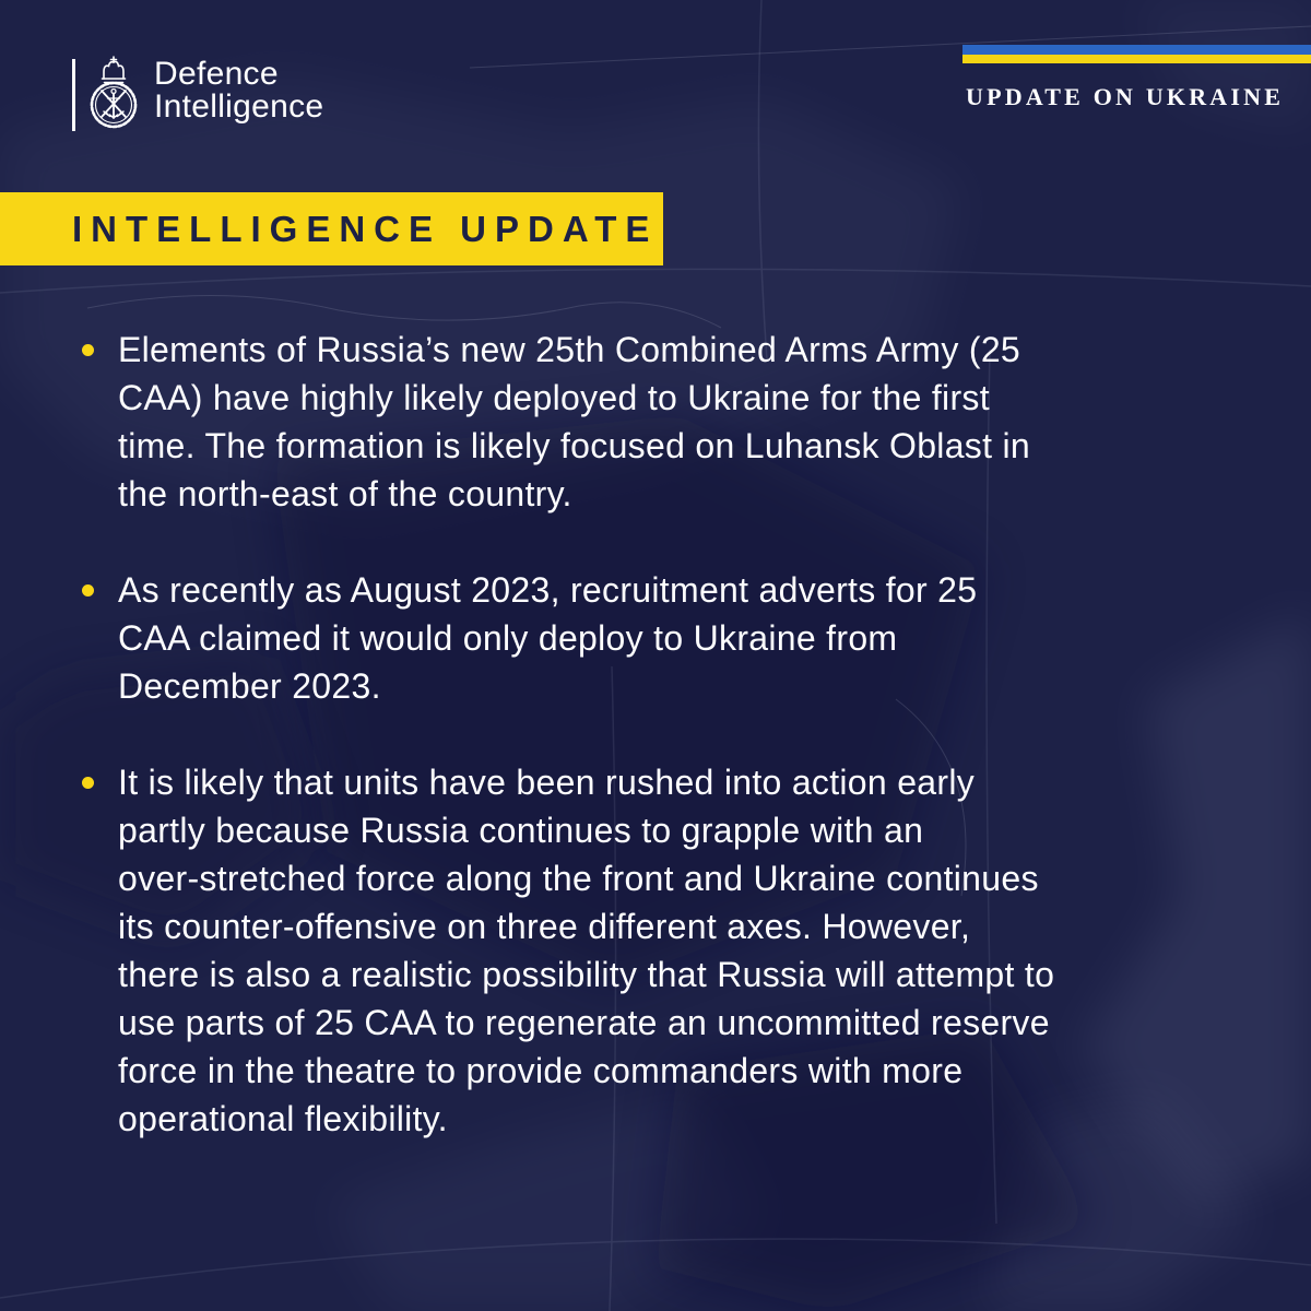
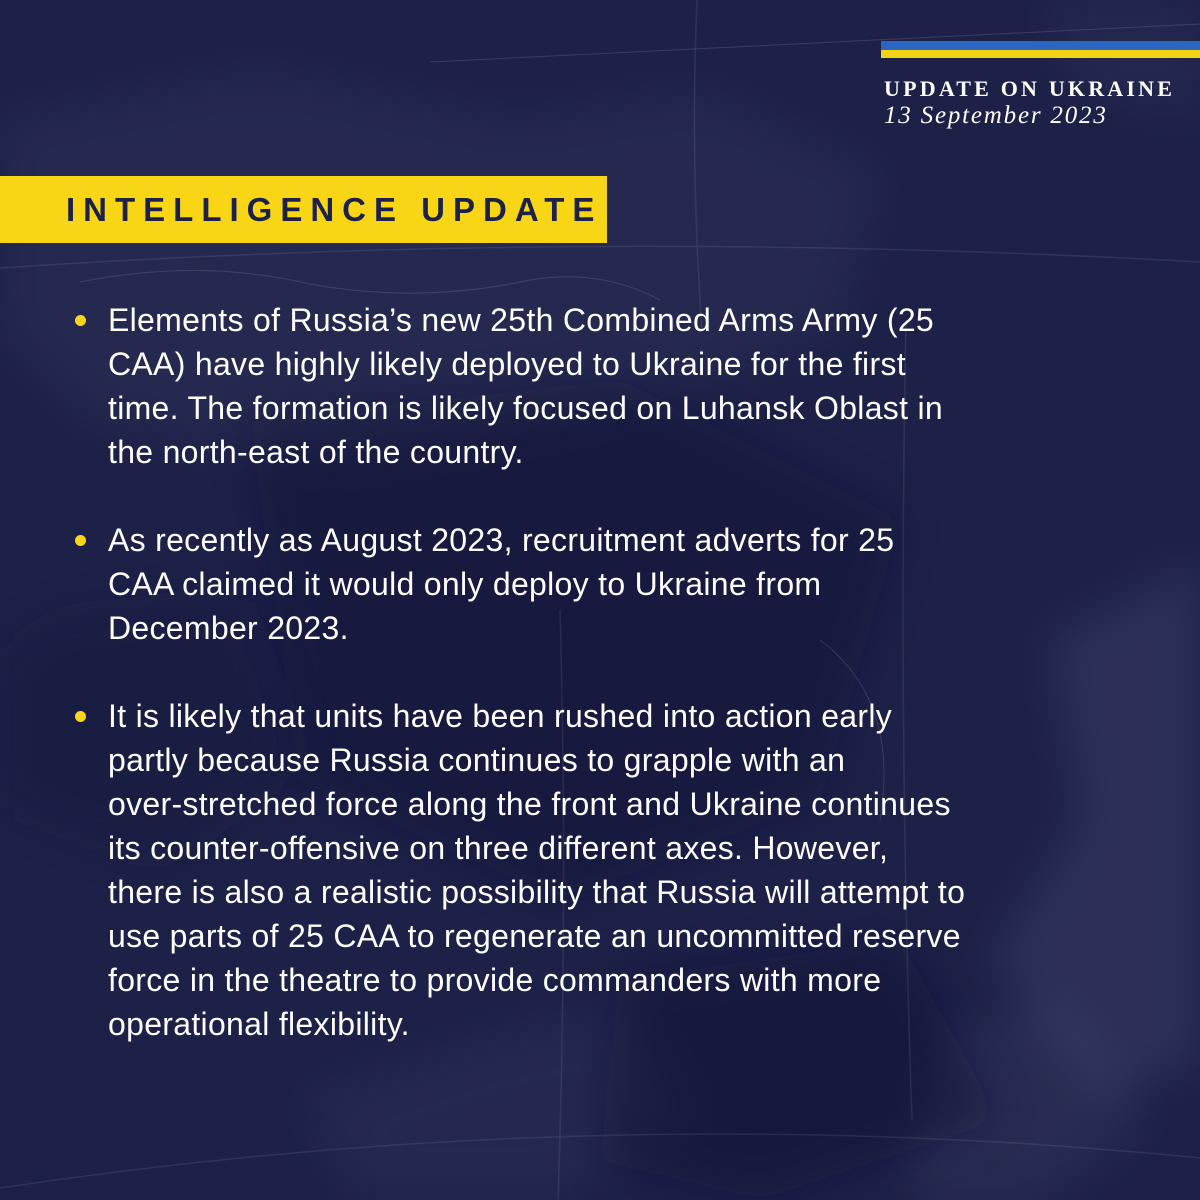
- Defence
- Intelligence
  UPDATE ON UKRAINE
+ 13 September 2023
  INTELLIGENCE UPDATE
  Elements of Russia’s new 25th Combined Arms Army (25
  CAA) have highly likely deployed to Ukraine for the first
  time. The formation is likely focused on Luhansk Oblast in
  the north-east of the country.
  As recently as August 2023, recruitment adverts for 25
  CAA claimed it would only deploy to Ukraine from
  December 2023.
  It is likely that units have been rushed into action early
  partly because Russia continues to grapple with an
  over-stretched force along the front and Ukraine continues
  its counter-offensive on three different axes. However,
  there is also a realistic possibility that Russia will attempt to
  use parts of 25 CAA to regenerate an uncommitted reserve
  force in the theatre to provide commanders with more
  operational flexibility.
